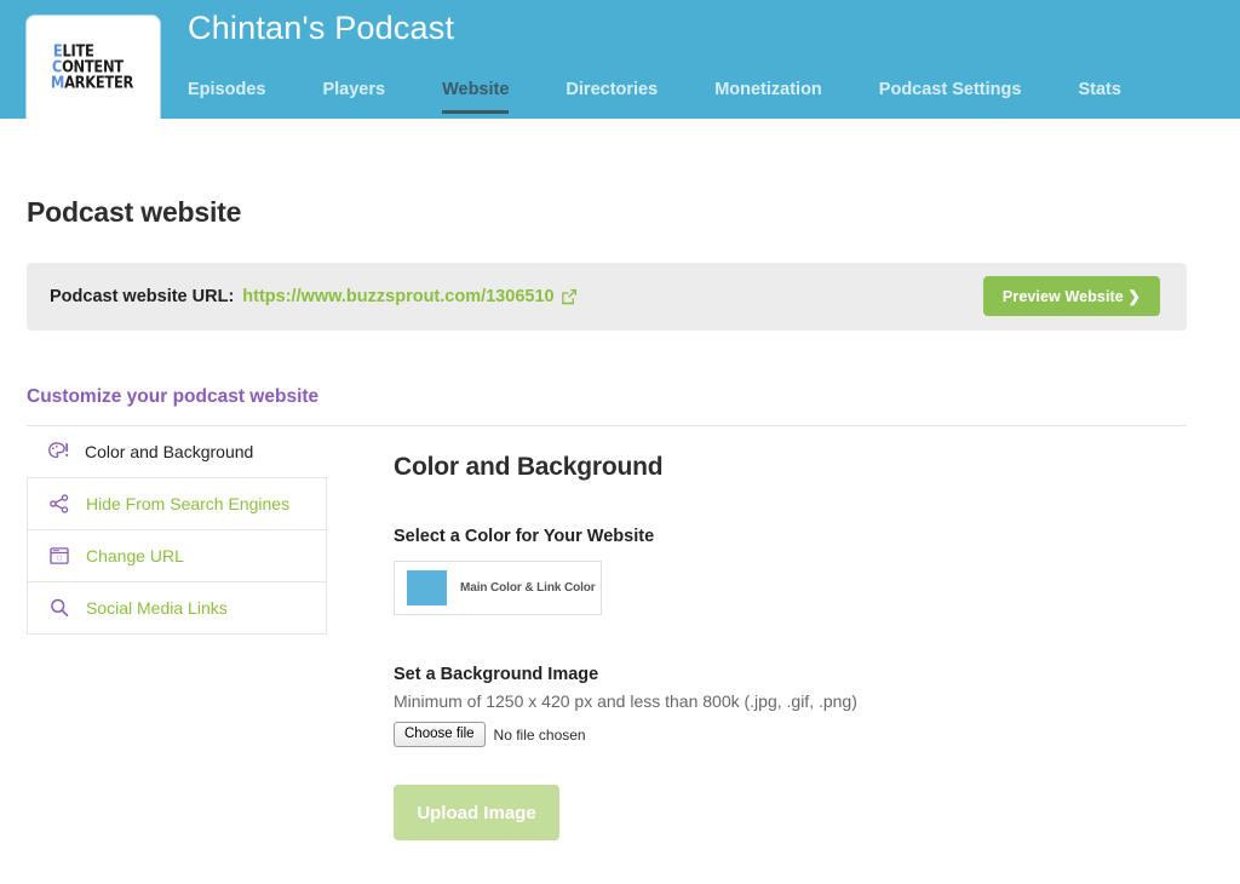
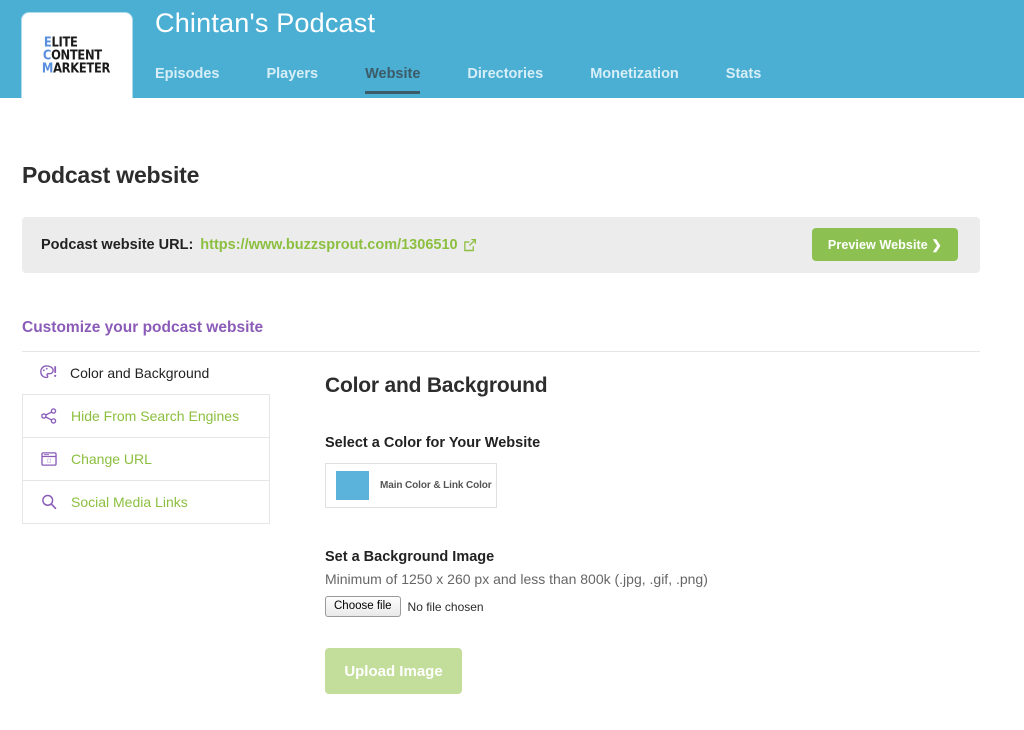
  ELITE
  CONTENT
  MARKETER
  Chintan's Podcast
  Episodes
  Players
  Website
  Directories
  Monetization
- Podcast Settings
  Stats
  Podcast website
  Podcast website URL:
  https://www.buzzsprout.com/1306510
  Preview Website ❯
  Customize your podcast website
  Color and Background
  Hide From Search Engines
  Change URL
  Social Media Links
  Color and Background
  Select a Color for Your Website
  Main Color & Link Color
  Set a Background Image
- Minimum of 1250 x 420 px and less than 800k (.jpg, .gif, .png)
+ Minimum of 1250 x 260 px and less than 800k (.jpg, .gif, .png)
  Choose file
  No file chosen
  Upload Image
